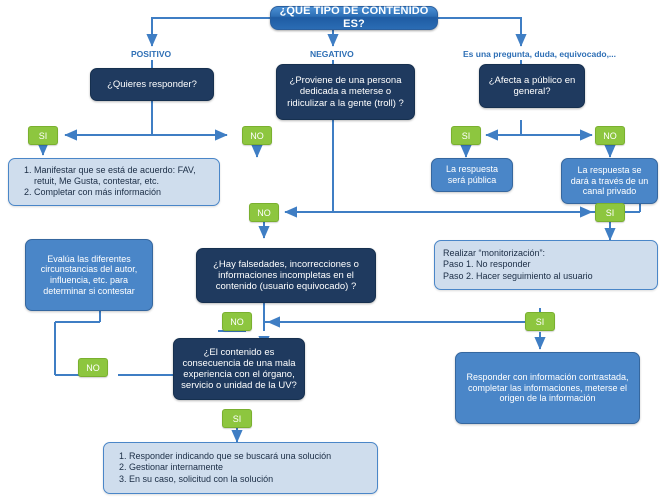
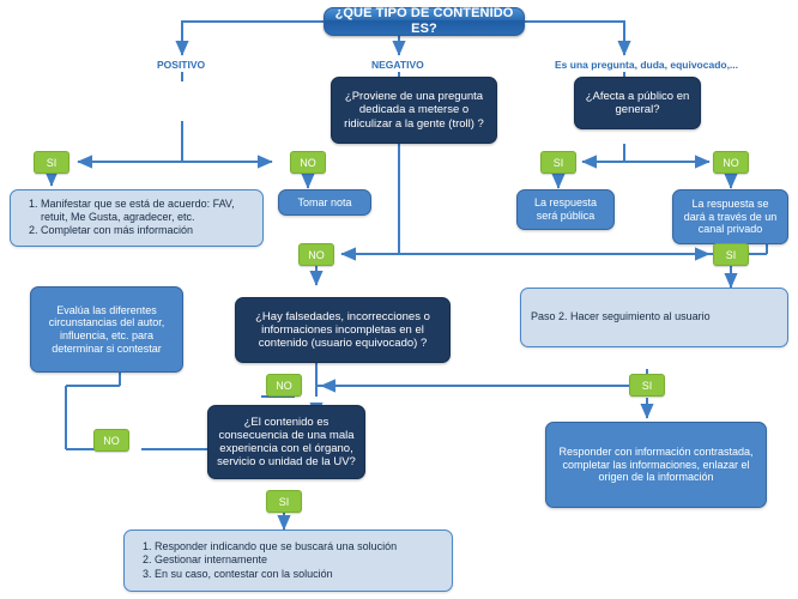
  ¿QUÉ TIPO DE CONTENIDO ES?
  POSITIVO
  NEGATIVO
  Es una pregunta, duda, equivocado,...
- ¿Quieres responder?
- ¿Proviene de una persona dedicada a meterse o ridiculizar a la gente (troll) ?
+ ¿Proviene de una pregunta dedicada a meterse o ridiculizar a la gente (troll) ?
  ¿Afecta a público en general?
  ¿Hay falsedades, incorrecciones o informaciones incompletas en el contenido (usuario equivocado) ?
  ¿El contenido es consecuencia de una mala experiencia con el órgano, servicio o unidad de la UV?
+ Tomar nota
  La respuesta será pública
  La respuesta se dará a través de un canal privado
  Evalúa las diferentes circunstancias del autor, influencia, etc. para determinar si contestar
- Responder con información contrastada, completar las informaciones, meterse el origen de la información
+ Responder con información contrastada, completar las informaciones, enlazar el origen de la información
- Manifestar que se está de acuerdo: FAV, retuit, Me Gusta, contestar, etc.
+ Manifestar que se está de acuerdo: FAV, retuit, Me Gusta, agradecer, etc.
  Completar con más información
- Realizar “monitorización”:
- Paso 1. No responder
  Paso 2. Hacer seguimiento al usuario
  Responder indicando que se buscará una solución
  Gestionar internamente
- En su caso, solicitud con la solución
+ En su caso, contestar con la solución
  SI
  NO
  SI
  NO
  NO
  SI
  NO
  SI
  NO
  SI
